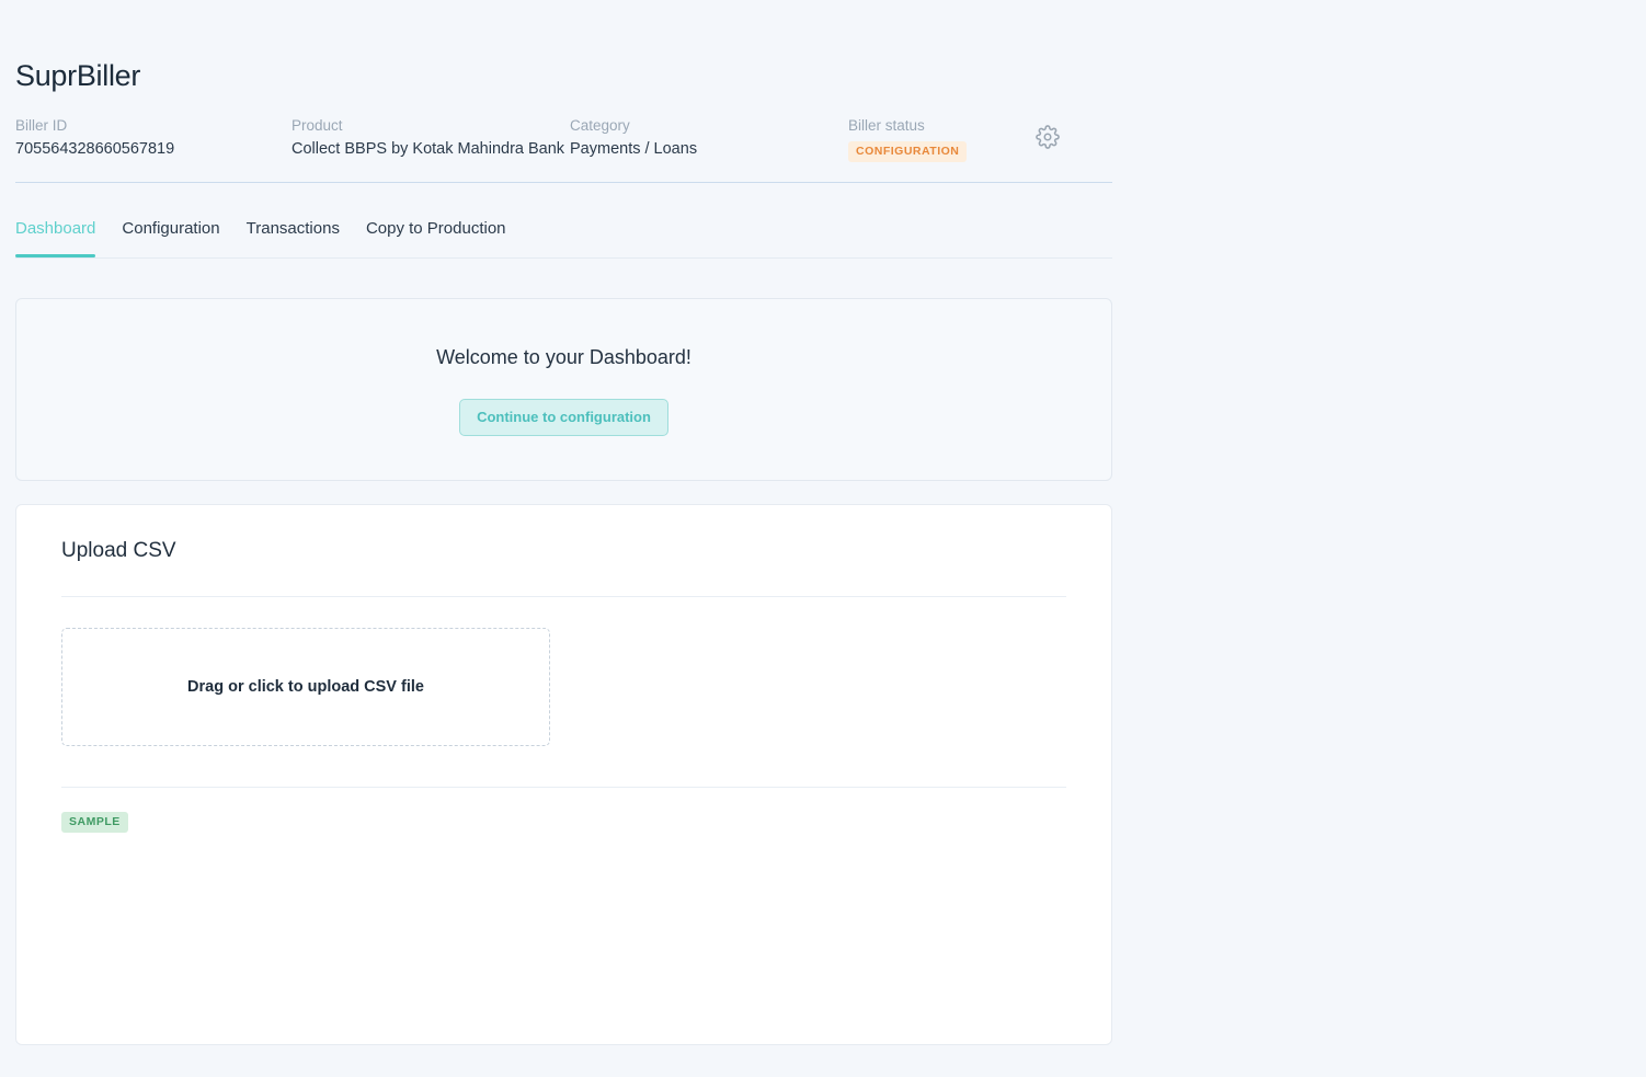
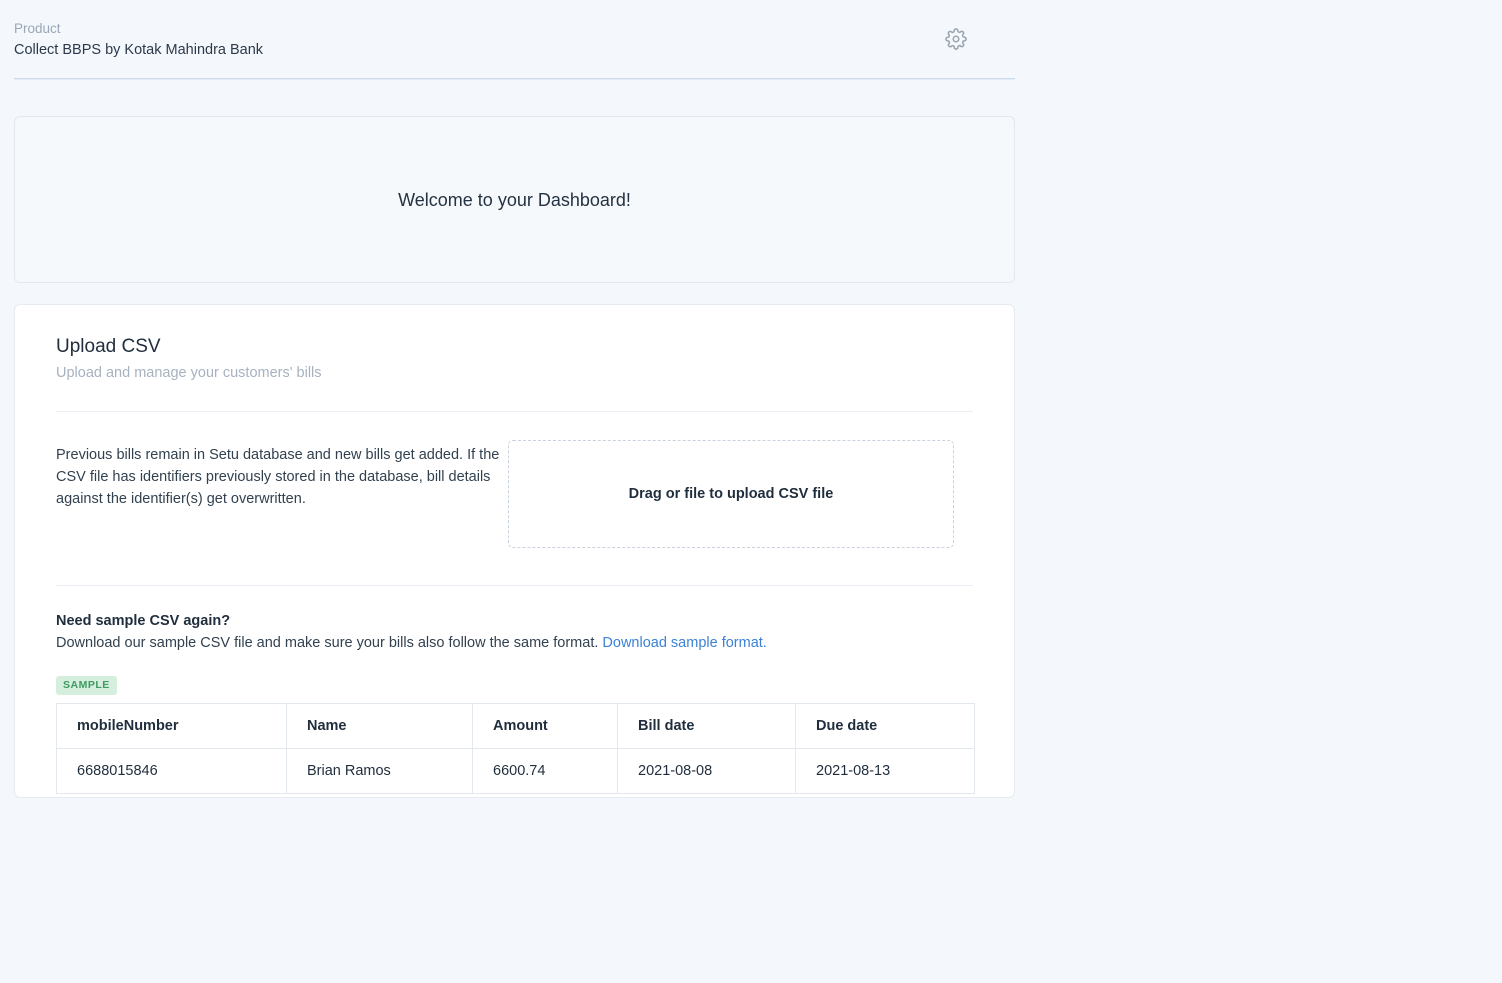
- SuprBiller
- Biller ID
- 705564328660567819
  Product
  Collect BBPS by Kotak Mahindra Bank
- Category
- Payments / Loans
- Biller status
- CONFIGURATION
- Dashboard
- Configuration
- Transactions
- Copy to Production
  Welcome to your Dashboard!
- Continue to configuration
  Upload CSV
+ Upload and manage your customers' bills
+ Previous bills remain in Setu database and new bills get added. If the CSV file has identifiers previously stored in the database, bill details against the identifier(s) get overwritten.
- Drag or click to upload CSV file
+ Drag or file to upload CSV file
+ Need sample CSV again?
+ Download our sample CSV file and make sure your bills also follow the same format. Download sample format.
  SAMPLE
+ mobileNumber	Name	Amount	Bill date	Due date
+ 6688015846	Brian Ramos	6600.74	2021-08-08	2021-08-13
